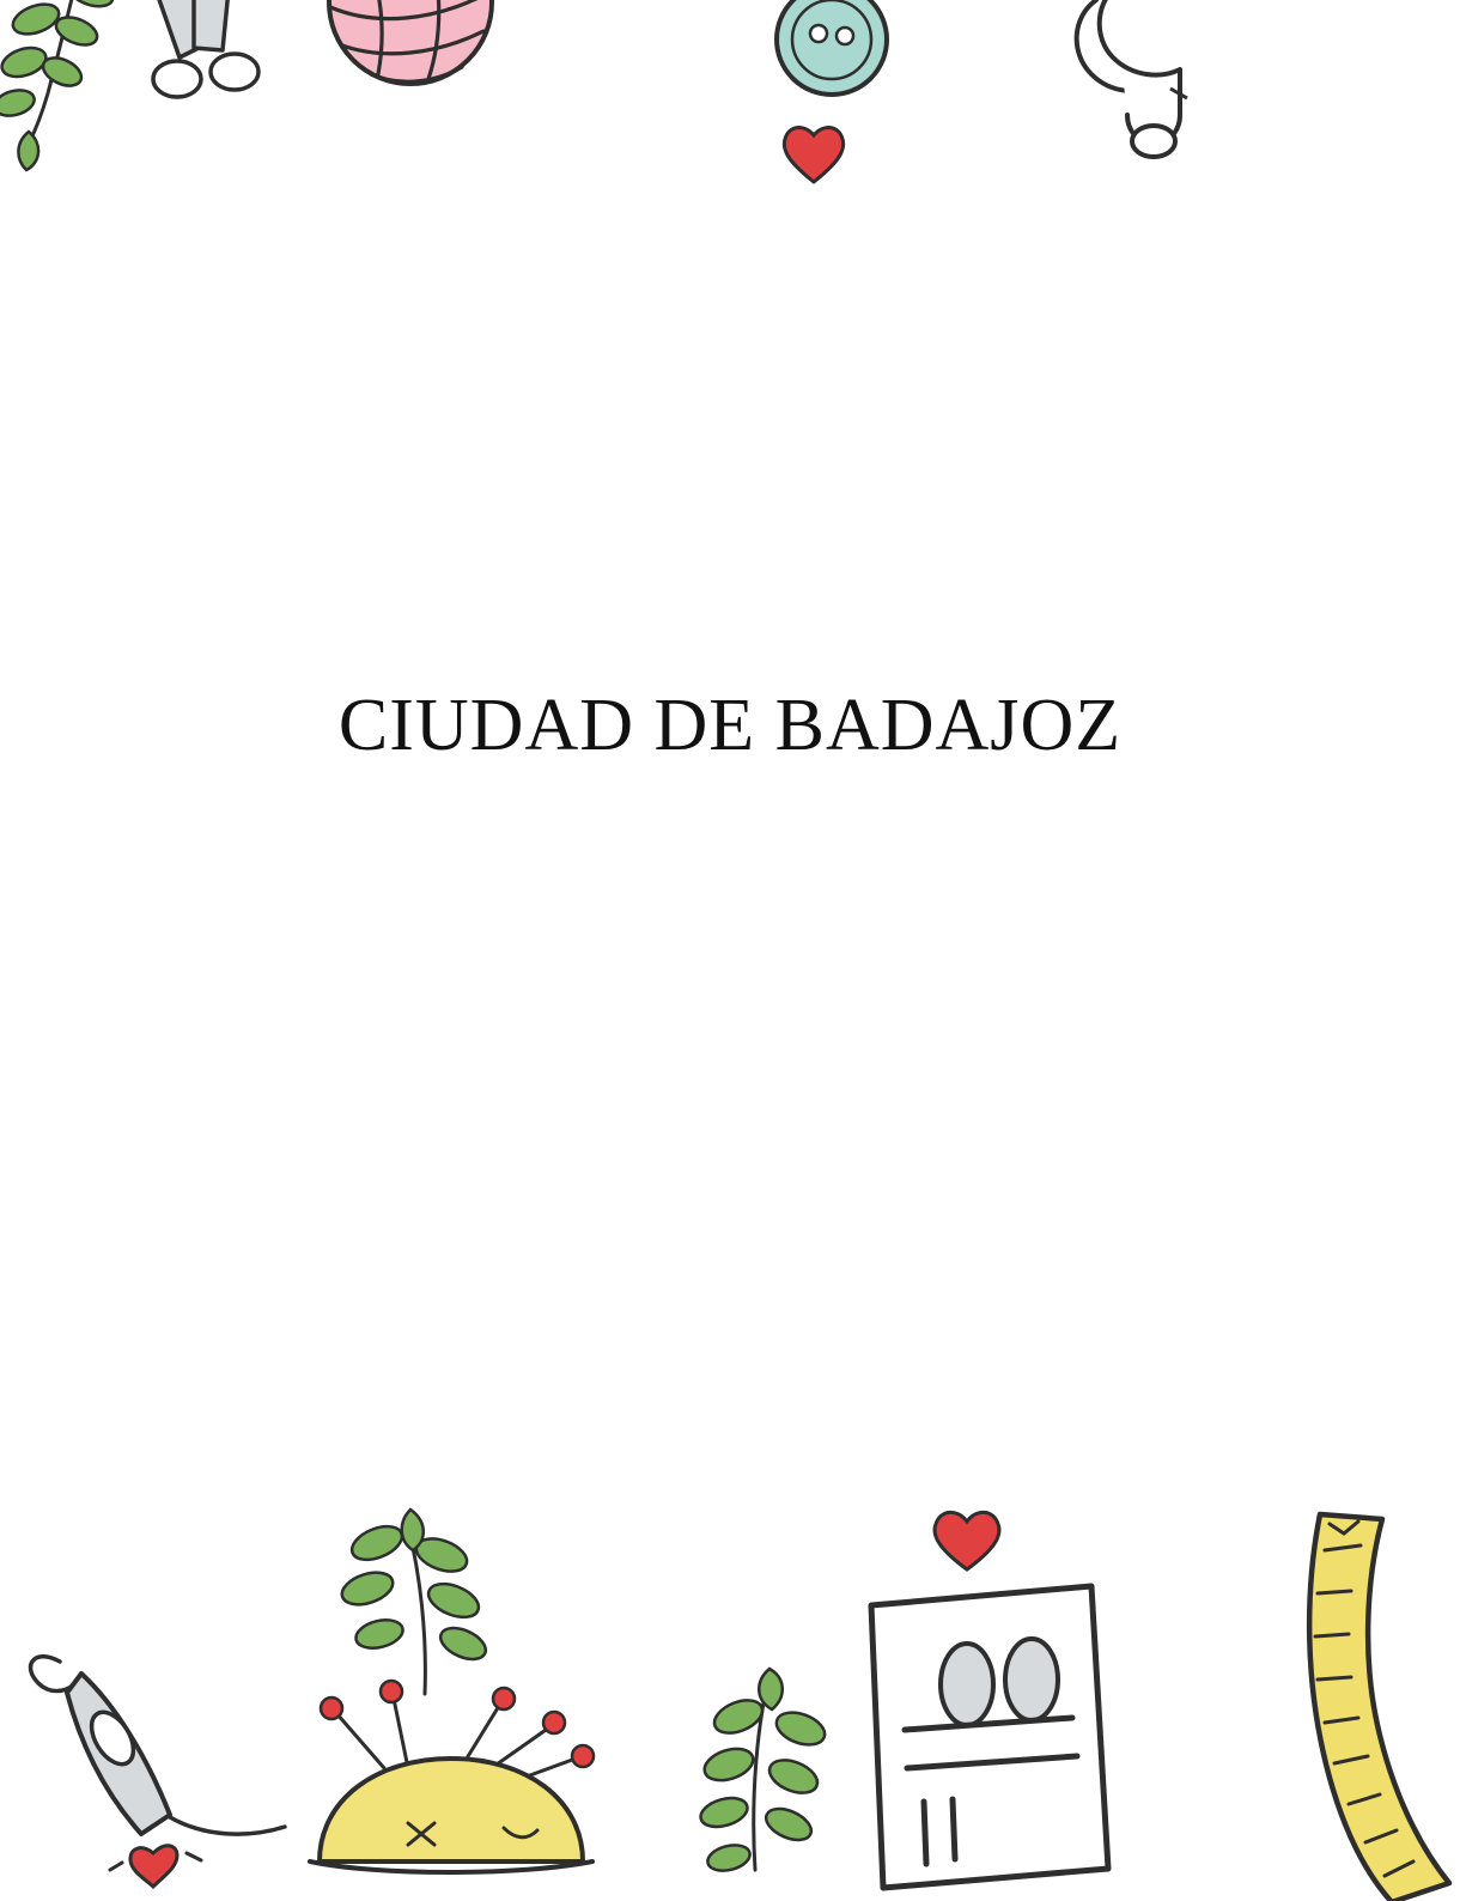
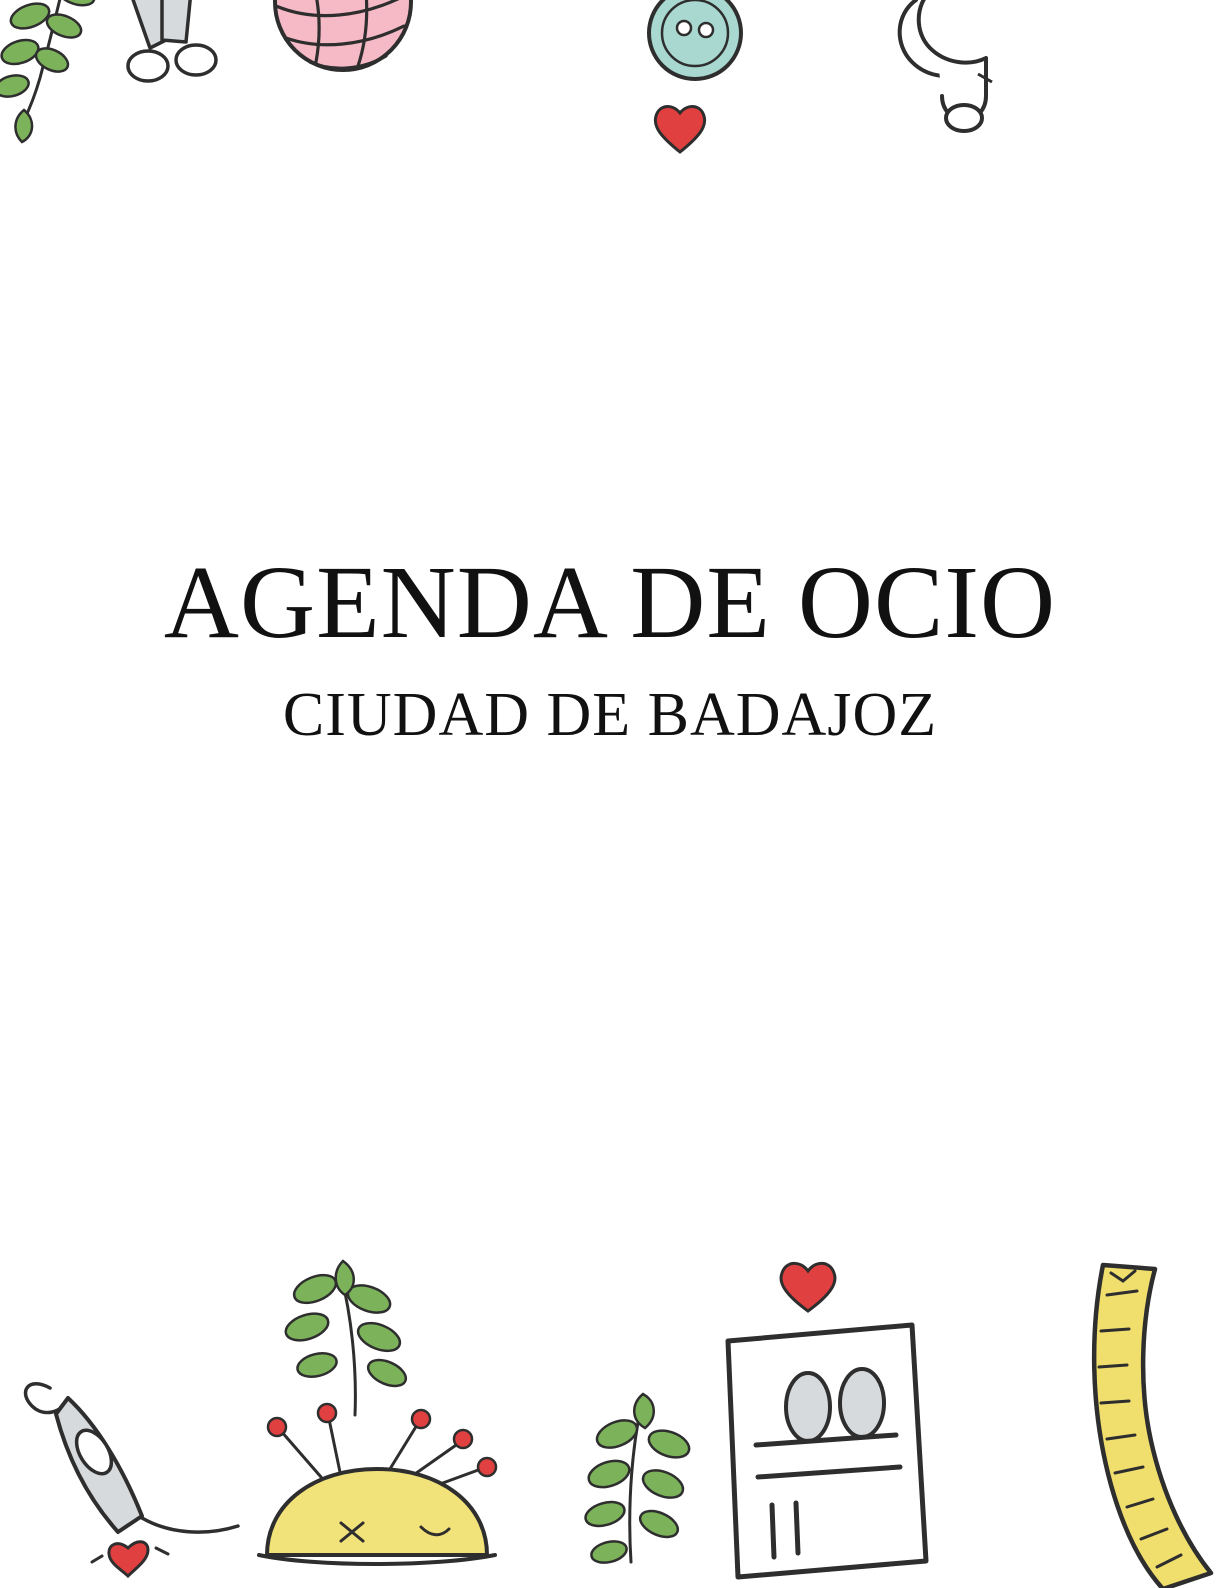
+ AGENDA DE OCIO
  CIUDAD DE BADAJOZ
